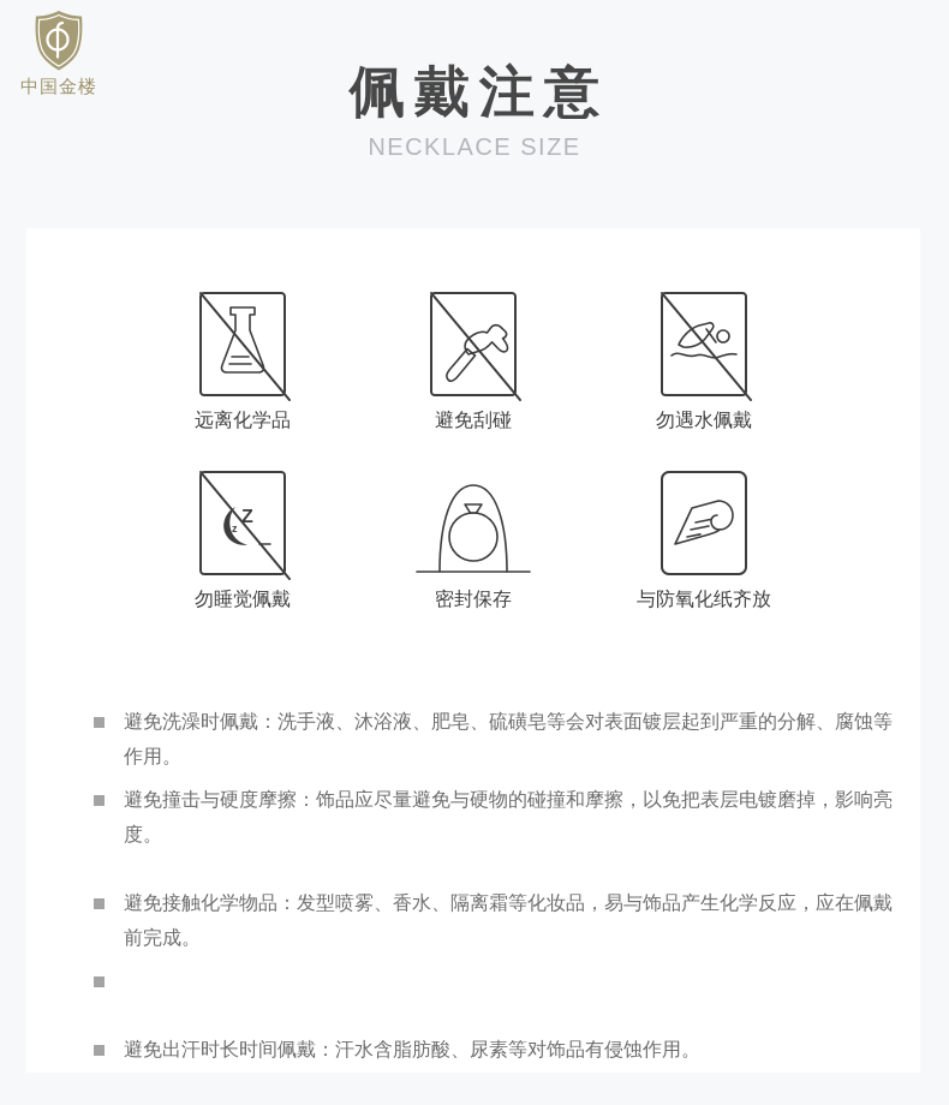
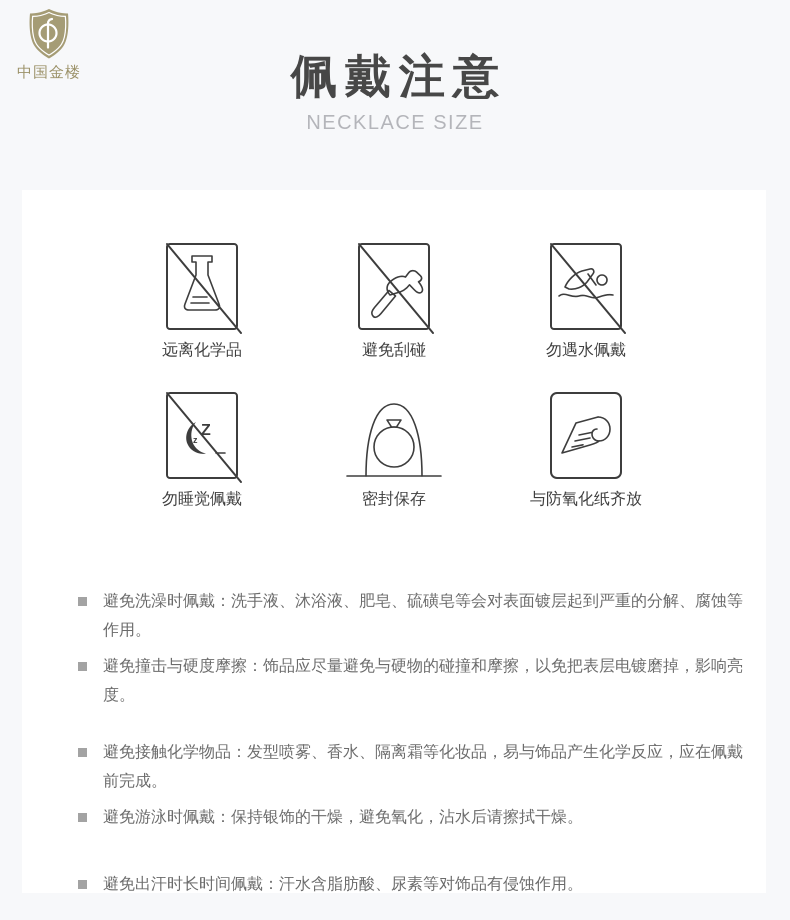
  中国金楼
  佩戴注意
  NECKLACE SIZE
  远离化学品
  避免刮碰
  勿遇水佩戴
  Z
  z
  勿睡觉佩戴
  密封保存
  与防氧化纸齐放
  避免洗澡时佩戴：洗手液、沐浴液、肥皂、硫磺皂等会对表面镀层起到严重的分解、腐蚀等作用。
  避免撞击与硬度摩擦：饰品应尽量避免与硬物的碰撞和摩擦，以免把表层电镀磨掉，影响亮度。
  避免接触化学物品：发型喷雾、香水、隔离霜等化妆品，易与饰品产生化学反应，应在佩戴前完成。
+ 避免游泳时佩戴：保持银饰的干燥，避免氧化，沾水后请擦拭干燥。
  避免出汗时长时间佩戴：汗水含脂肪酸、尿素等对饰品有侵蚀作用。
